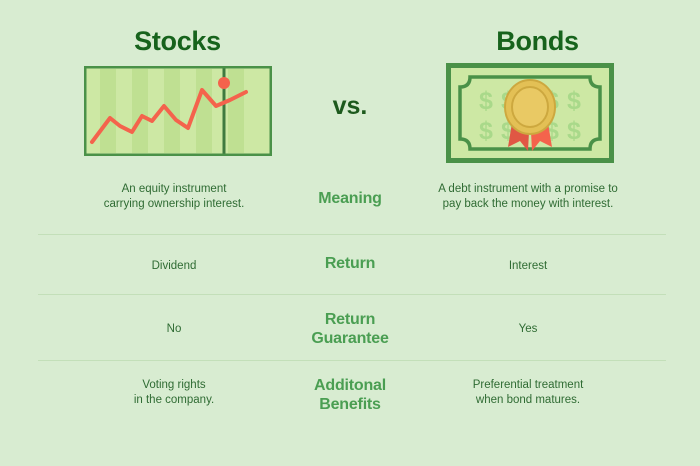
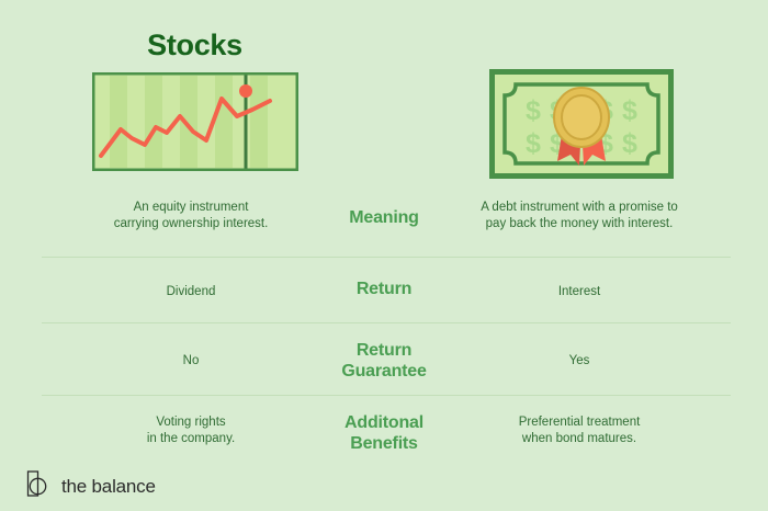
  Stocks
- Bonds
- vs.
  $
  $
  $
  $
  $
  $
  An equity instrument
  carrying ownership interest.
  Meaning
  A debt instrument with a promise to
  pay back the money with interest.
  Dividend
  Return
  Interest
  No
  Return
  Guarantee
  Yes
  Voting rights
  in the company.
  Additonal
  Benefits
  Preferential treatment
  when bond matures.
+ the balance
